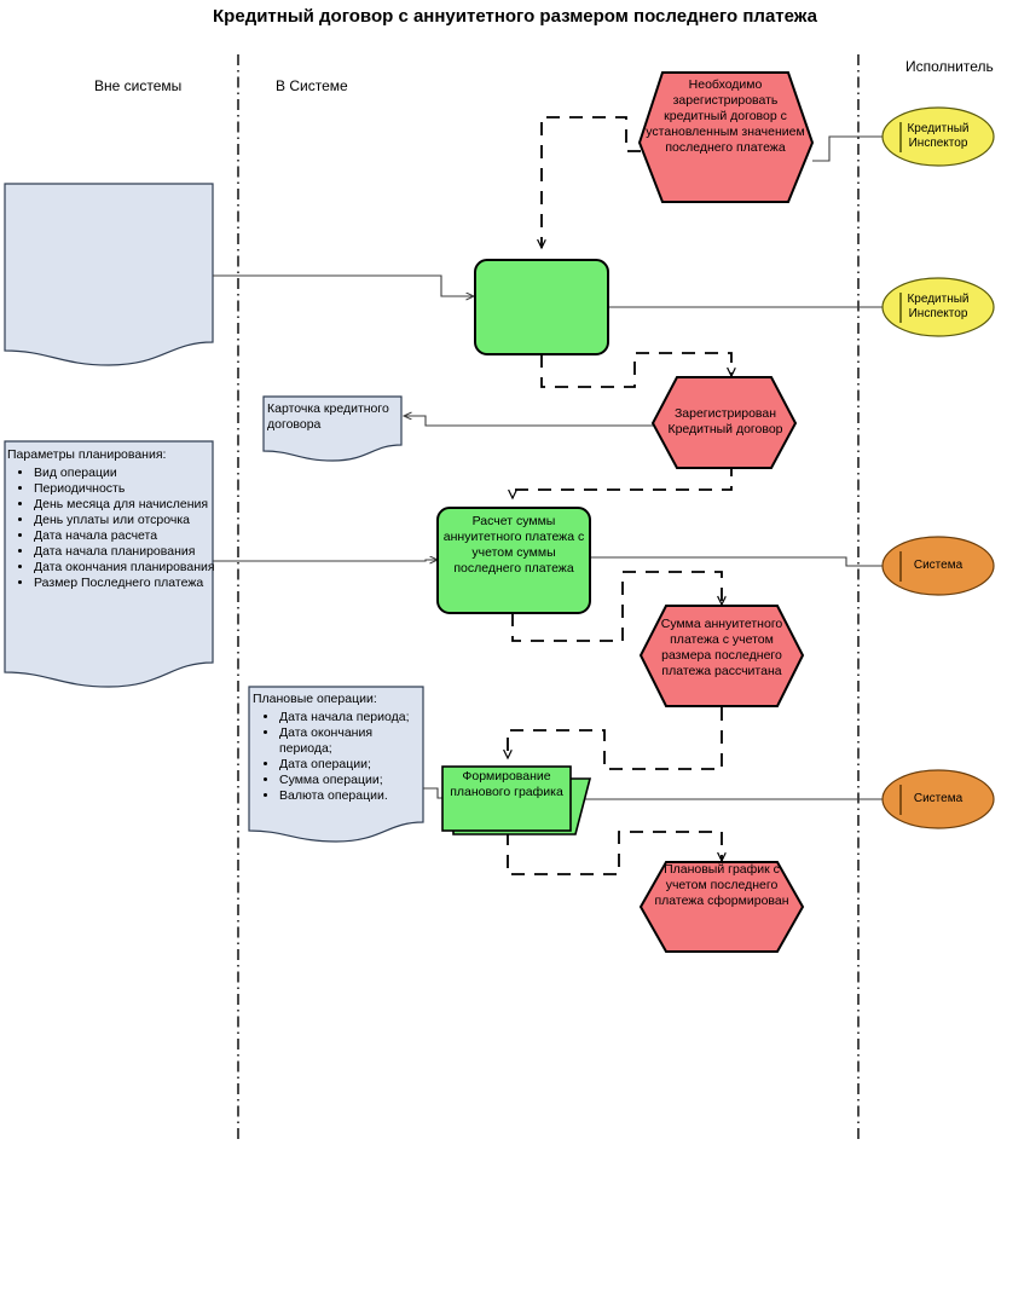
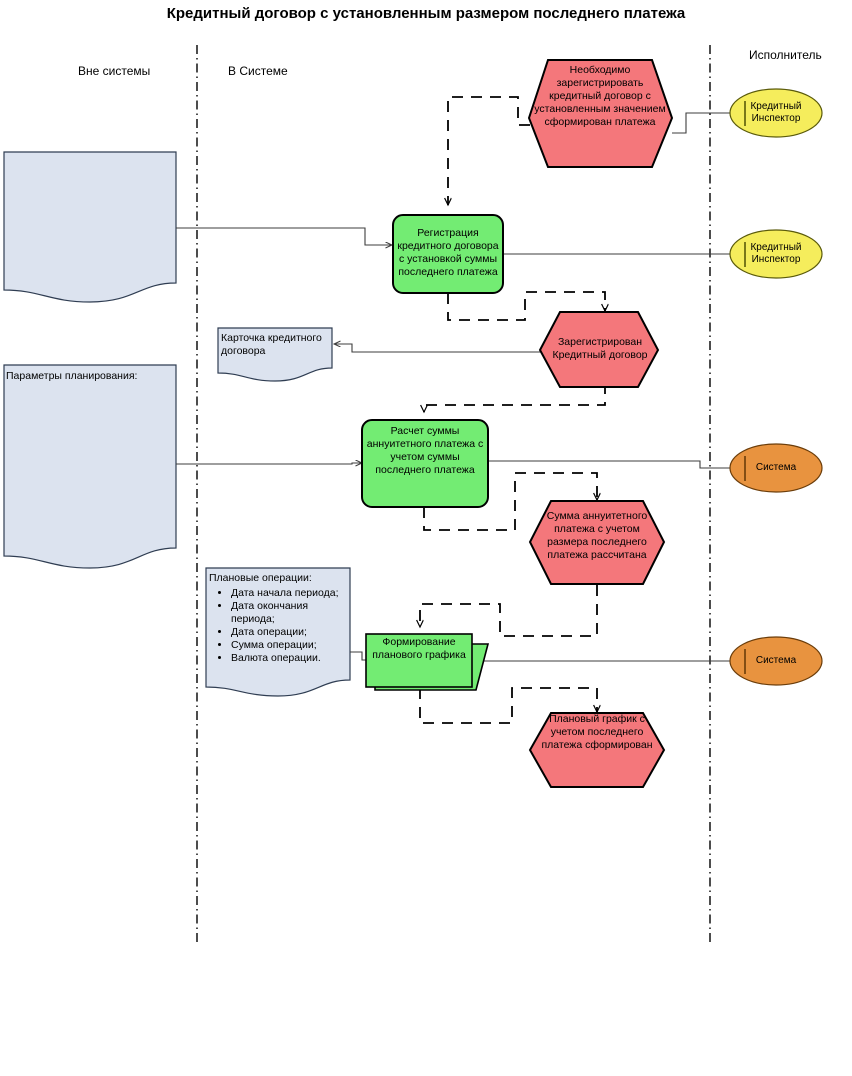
- Кредитный договор с аннуитетного размером последнего платежа
+ Кредитный договор с установленным размером последнего платежа
  Вне системы
  В Системе
  Исполнитель
  Параметры планирования:
- Вид операции
- Периодичность
- День месяца для начисления
- День уплаты или отсрочка
- Дата начала расчета
- Дата начала планирования
- Дата окончания планирования
- Размер Последнего платежа
  Карточка кредитного договора
  Плановые операции:
  Дата начала периода;
  Дата окончания периода;
  Дата операции;
  Сумма операции;
  Валюта операции.
- Необходимо зарегистрировать кредитный договор с установленным значением последнего платежа
+ Необходимо зарегистрировать кредитный договор с установленным значением сформирован платежа
  Зарегистрирован Кредитный договор
  Сумма аннуитетного платежа с учетом размера последнего платежа рассчитана
  Плановый график с учетом последнего платежа сформирован
+ Регистрация кредитного договора с установкой суммы последнего платежа
  Расчет суммы аннуитетного платежа с учетом суммы последнего платежа
  Формирование планового графика
  Кредитный Инспектор
  Кредитный Инспектор
  Система
  Система
